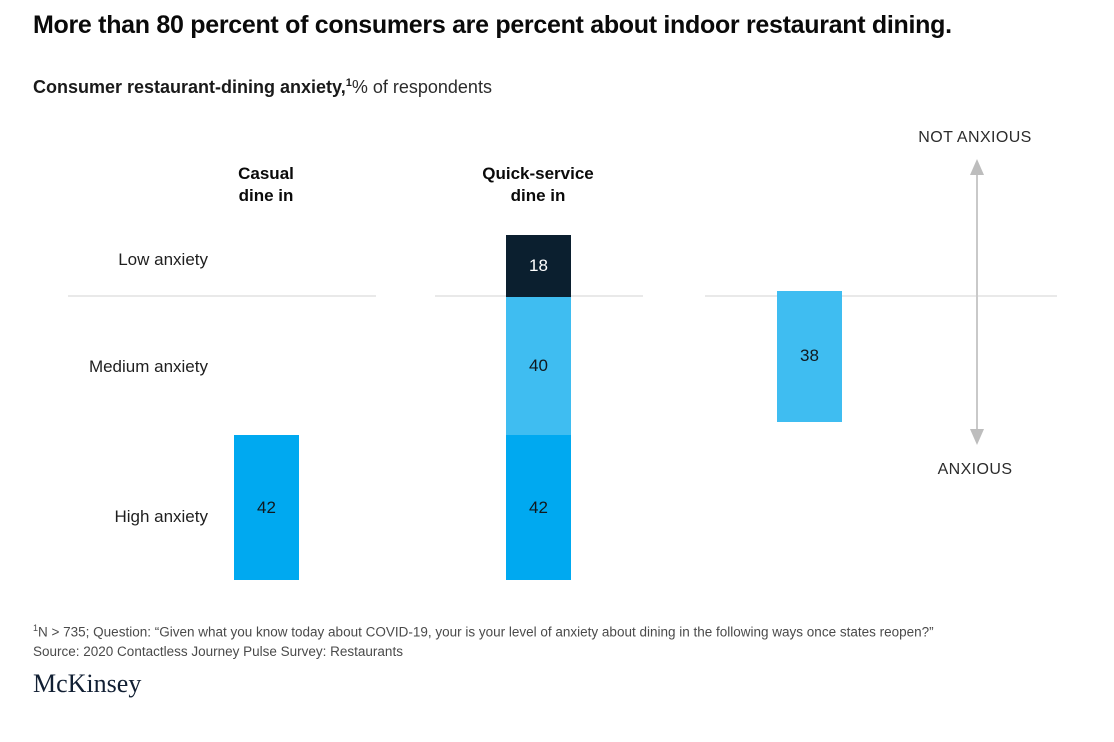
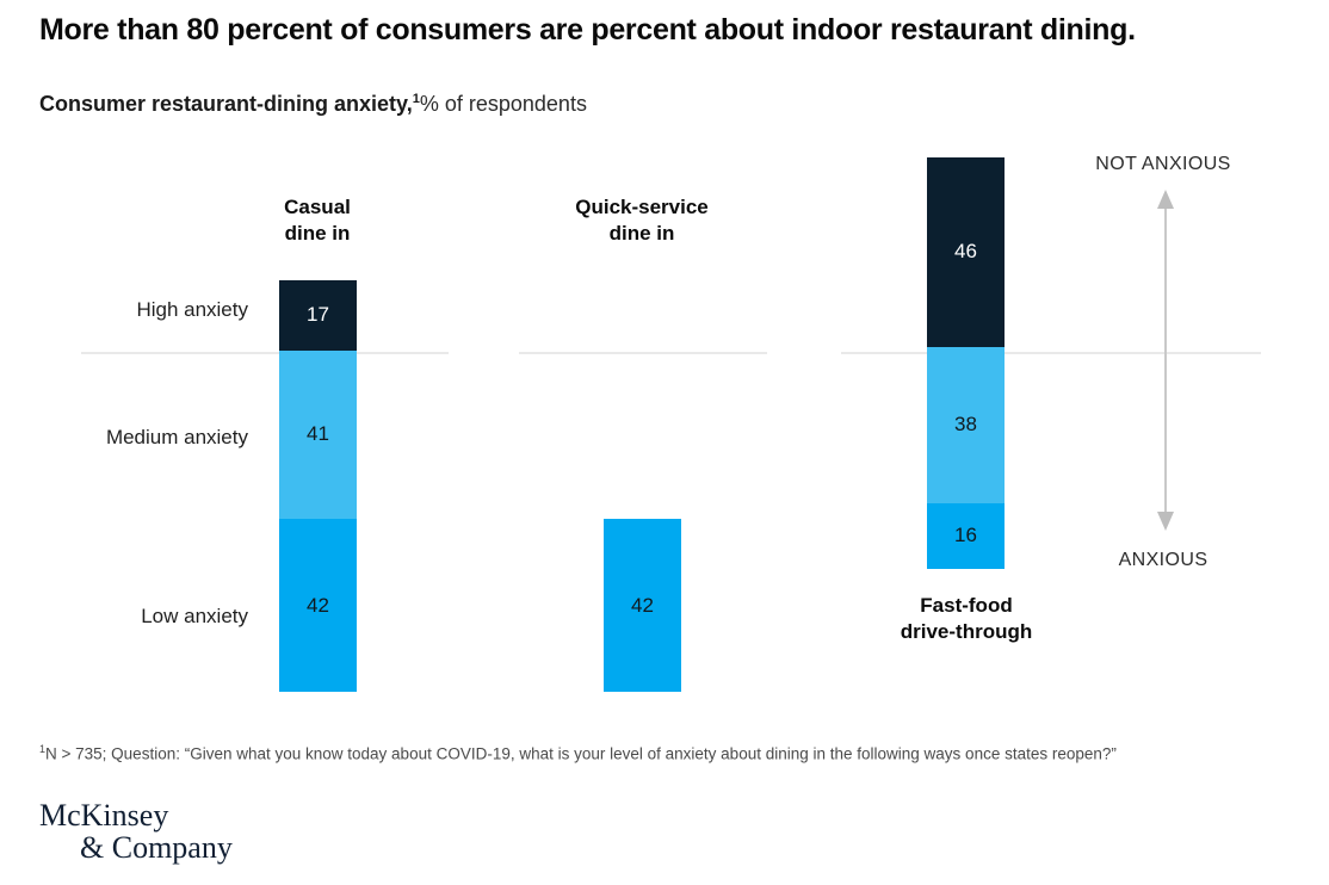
  More than 80 percent of consumers are percent about indoor restaurant dining.
  Consumer restaurant-dining anxiety,1% of respondents
- Low anxiety
+ High anxiety
  Medium anxiety
- High anxiety
+ Low anxiety
  Casual
  dine in
+ 17
+ 41
  42
  Quick-service
  dine in
- 18
- 40
  42
+ 46
  38
+ 16
+ Fast-food
+ drive-through
  NOT ANXIOUS
  ANXIOUS
- 1N > 735; Question: “Given what you know today about COVID-19, your is your level of anxiety about dining in the following ways once states reopen?”
+ 1N > 735; Question: “Given what you know today about COVID-19, what is your level of anxiety about dining in the following ways once states reopen?”
- Source: 2020 Contactless Journey Pulse Survey: Restaurants
  McKinsey
+ & Company
